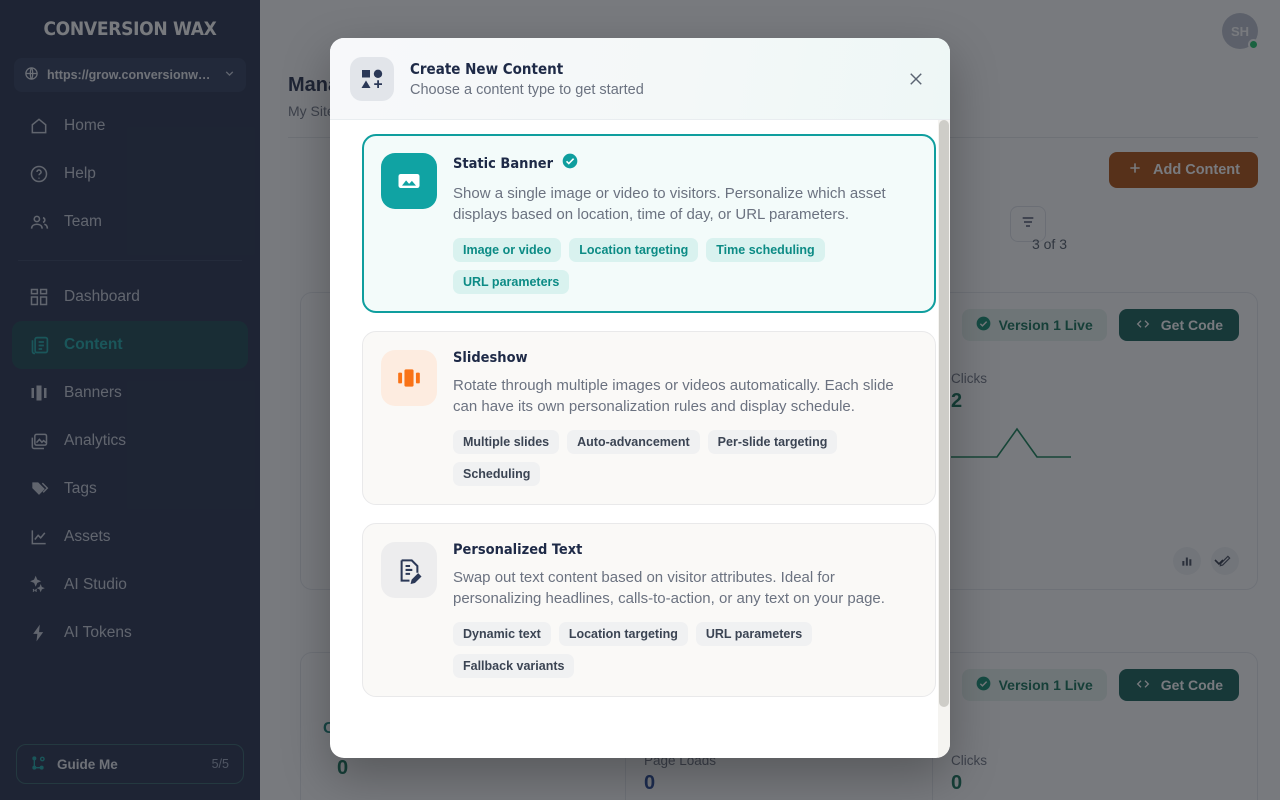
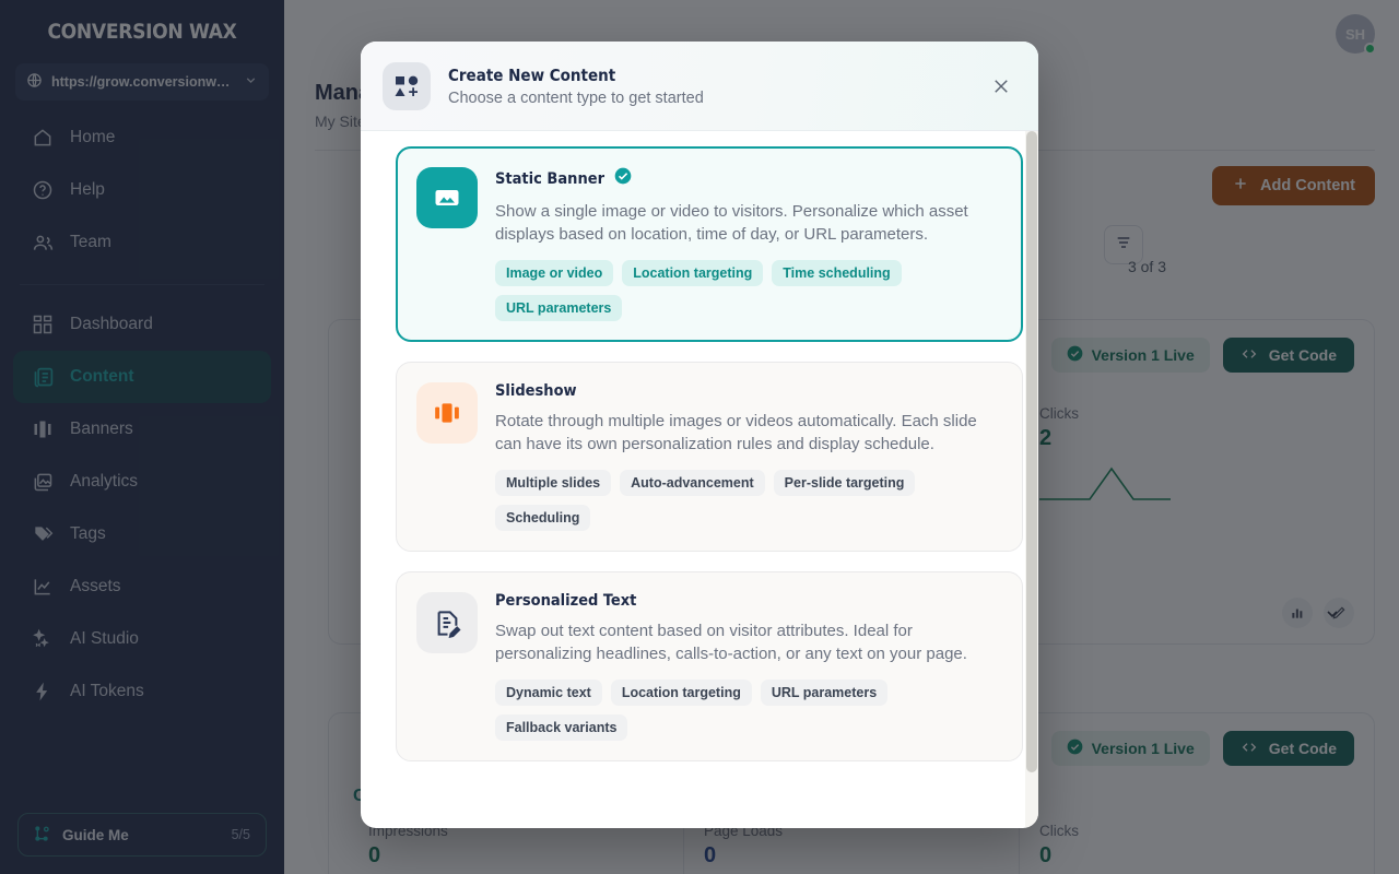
  CONVERSION WAX
  https://grow.conversionw…
  Home
  Help
  Team
  Dashboard
  Content
  Banners
  Analytics
  Tags
  Assets
  AI Studio
  AI Tokens
  Guide Me
  5/5
  SH
  My Sit
  Add Content
  3 of 3
  Version 1 Live
  Get Code
  Clicks
  2
  Version 1 Live
  Get Code
+ Impressions
  0
  Page Loads
  0
  Clicks
  0
  Create New Content
  Choose a content type to get started
  Static Banner
  Show a single image or video to visitors. Personalize which asset displays based on location, time of day, or URL parameters.
  Image or video
  Location targeting
  Time scheduling
  URL parameters
  Slideshow
  Rotate through multiple images or videos automatically. Each slide can have its own personalization rules and display schedule.
  Multiple slides
  Auto-advancement
  Per-slide targeting
  Scheduling
  Personalized Text
  Swap out text content based on visitor attributes. Ideal for personalizing headlines, calls-to-action, or any text on your page.
  Dynamic text
  Location targeting
  URL parameters
  Fallback variants
